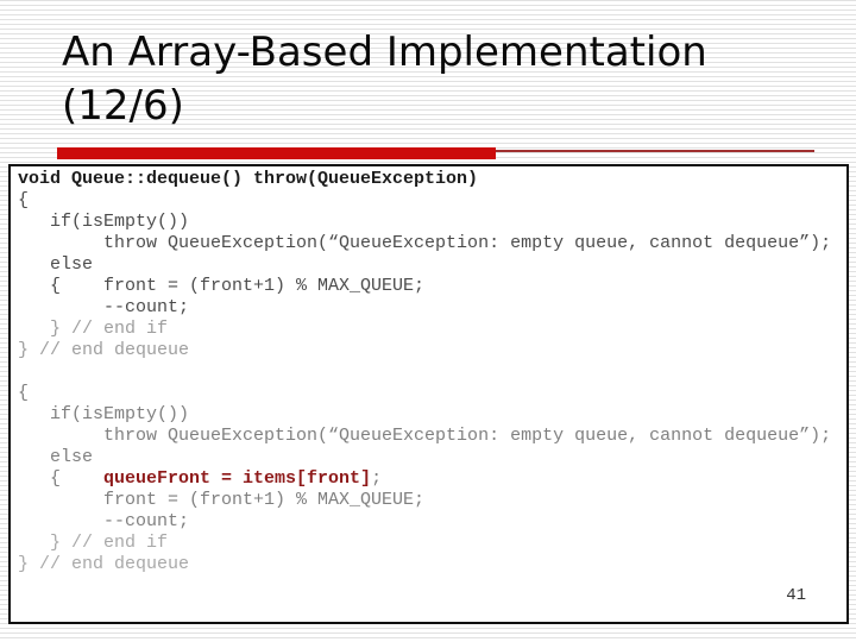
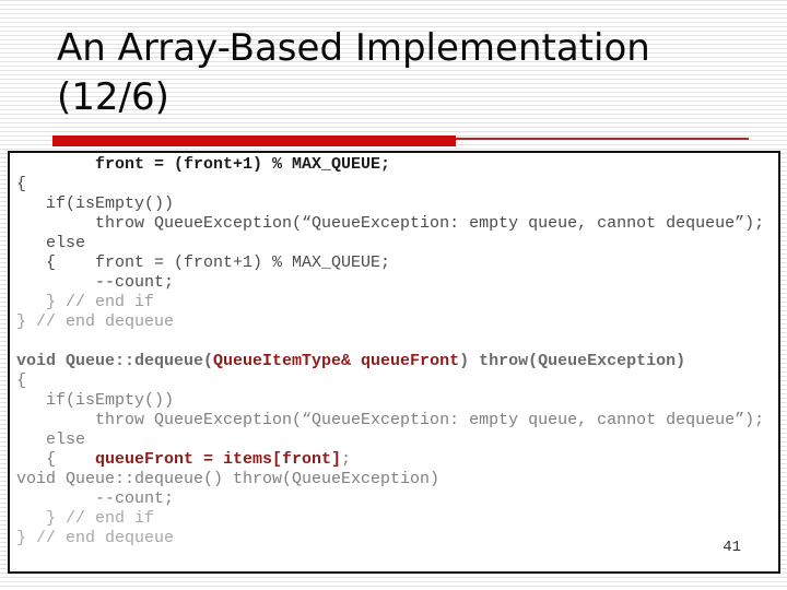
  An Array-Based Implementation
  (12/6)
- void Queue::dequeue() throw(QueueException)
+ front = (front+1) % MAX_QUEUE;
  {
  if(isEmpty())
  throw QueueException(“QueueException: empty queue, cannot dequeue”);
  else
  { front = (front+1) % MAX_QUEUE;
  --count;
  } // end if
  } // end dequeue
+ void Queue::dequeue(QueueItemType& queueFront) throw(QueueException)
  {
  if(isEmpty())
  throw QueueException(“QueueException: empty queue, cannot dequeue”);
  else
  { queueFront = items[front];
- front = (front+1) % MAX_QUEUE;
+ void Queue::dequeue() throw(QueueException)
  --count;
  } // end if
  } // end dequeue
  41
